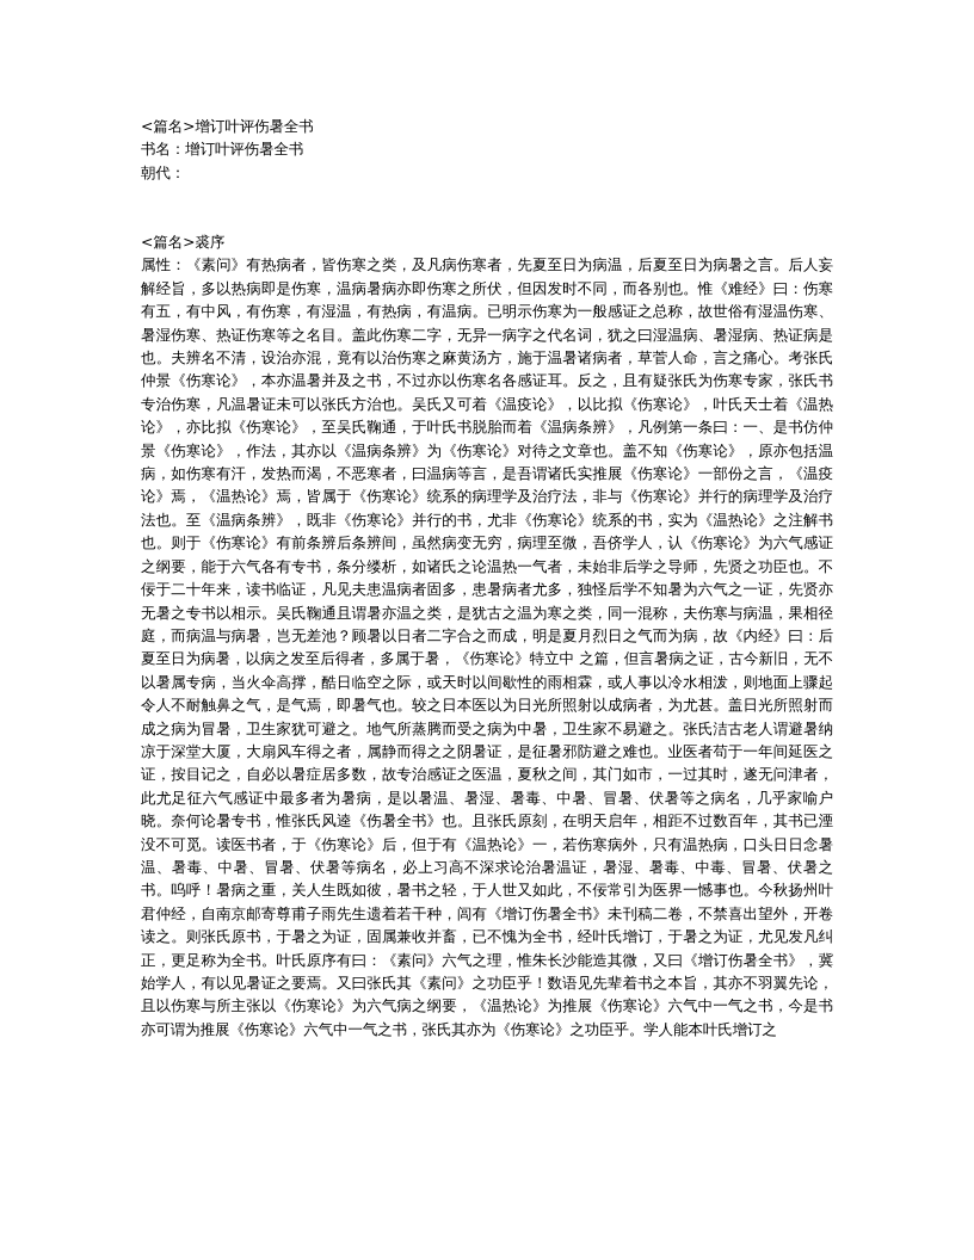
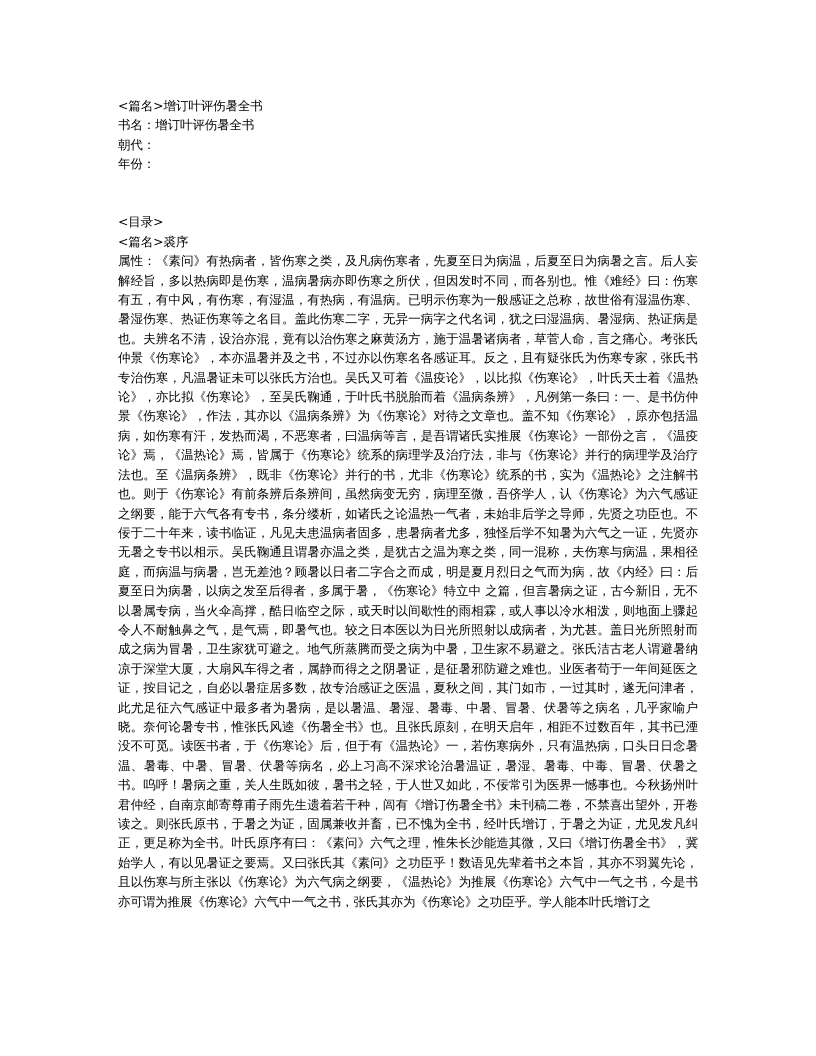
  <篇名>增订叶评伤暑全书
  书名：增订叶评伤暑全书
  朝代：
+ 年份：
+ <目录>
  <篇名>裘序
  属性：《素问》有热病者，皆伤寒之类，及凡病伤寒者，先夏至日为病温，后夏至日为病暑之言。后人妄解经旨，多以热病即是伤寒，温病暑病亦即伤寒之所伏，但因发时不同，而各别也。惟《难经》曰：伤寒有五，有中风，有伤寒，有湿温，有热病，有温病。已明示伤寒为一般感证之总称，故世俗有湿温伤寒、暑湿伤寒、热证伤寒等之名目。盖此伤寒二字，无异一病字之代名词，犹之曰湿温病、暑湿病、热证病是也。夫辨名不清，设治亦混，竟有以治伤寒之麻黄汤方，施于温暑诸病者，草菅人命，言之痛心。考张氏仲景《伤寒论》，本亦温暑并及之书，不过亦以伤寒名各感证耳。反之，且有疑张氏为伤寒专家，张氏书专治伤寒，凡温暑证未可以张氏方治也。吴氏又可着《温疫论》，以比拟《伤寒论》，叶氏天士着《温热论》，亦比拟《伤寒论》，至吴氏鞠通，于叶氏书脱胎而着《温病条辨》，凡例第一条曰：一、是书仿仲景《伤寒论》，作法，其亦以《温病条辨》为《伤寒论》对待之文章也。盖不知《伤寒论》，原亦包括温病，如伤寒有汗，发热而渴，不恶寒者，曰温病等言，是吾谓诸氏实推展《伤寒论》一部份之言，《温疫论》焉，《温热论》焉，皆属于《伤寒论》统系的病理学及治疗法，非与《伤寒论》并行的病理学及治疗法也。至《温病条辨》，既非《伤寒论》并行的书，尤非《伤寒论》统系的书，实为《温热论》之注解书也。则于《伤寒论》有前条辨后条辨间，虽然病变无穷，病理至微，吾侪学人，认《伤寒论》为六气感证之纲要，能于六气各有专书，条分缕析，如诸氏之论温热一气者，未始非后学之导师，先贤之功臣也。不佞于二十年来，读书临证，凡见夫患温病者固多，患暑病者尤多，独怪后学不知暑为六气之一证，先贤亦无暑之专书以相示。吴氏鞠通且谓暑亦温之类，是犹古之温为寒之类，同一混称，夫伤寒与病温，果相径庭，而病温与病暑，岂无差池？顾暑以日者二字合之而成，明是夏月烈日之气而为病，故《内经》曰：后夏至日为病暑，以病之发至后得者，多属于暑，《伤寒论》特立中 之篇，但言暑病之证，古今新旧，无不以暑属专病，当火伞高撑，酷日临空之际，或天时以间歇性的雨相霖，或人事以冷水相泼，则地面上骤起令人不耐触鼻之气，是气焉，即暑气也。较之日本医以为日光所照射以成病者，为尤甚。盖日光所照射而成之病为冒暑，卫生家犹可避之。地气所蒸腾而受之病为中暑，卫生家不易避之。张氏洁古老人谓避暑纳凉于深堂大厦，大扇风车得之者，属静而得之之阴暑证，是征暑邪防避之难也。业医者苟于一年间延医之证，按目记之，自必以暑症居多数，故专治感证之医温，夏秋之间，其门如市，一过其时，遂无问津者，此尤足征六气感证中最多者为暑病，是以暑温、暑湿、暑毒、中暑、冒暑、伏暑等之病名，几乎家喻户晓。奈何论暑专书，惟张氏风逵《伤暑全书》也。且张氏原刻，在明天启年，相距不过数百年，其书已湮没不可觅。读医书者，于《伤寒论》后，但于有《温热论》一，若伤寒病外，只有温热病，口头日日念暑温、暑毒、中暑、冒暑、伏暑等病名，必上习高不深求论治暑温证，暑湿、暑毒、中毒、冒暑、伏暑之书。呜呼！暑病之重，关人生既如彼，暑书之轻，于人世又如此，不佞常引为医界一憾事也。今秋扬州叶君仲经，自南京邮寄尊甫子雨先生遗着若干种，闾有《增订伤暑全书》未刊稿二卷，不禁喜出望外，开卷读之。则张氏原书，于暑之为证，固属兼收并畜，已不愧为全书，经叶氏增订，于暑之为证，尤见发凡纠正，更足称为全书。叶氏原序有曰：《素问》六气之理，惟朱长沙能造其微，又曰《增订伤暑全书》，冀始学人，有以见暑证之要焉。又曰张氏其《素问》之功臣乎！数语见先辈着书之本旨，其亦不羽翼先论，且以伤寒与所主张以《伤寒论》为六气病之纲要，《温热论》为推展《伤寒论》六气中一气之书，今是书亦可谓为推展《伤寒论》六气中一气之书，张氏其亦为《伤寒论》之功臣乎。学人能本叶氏增订之
